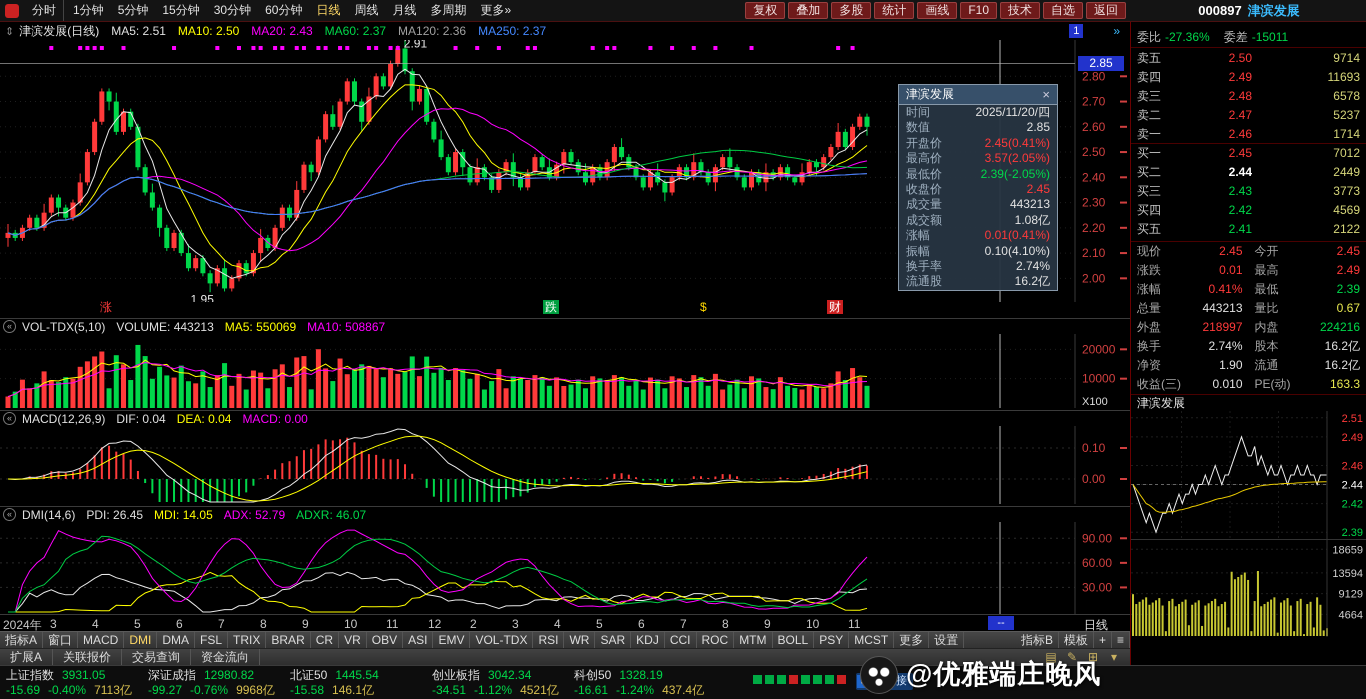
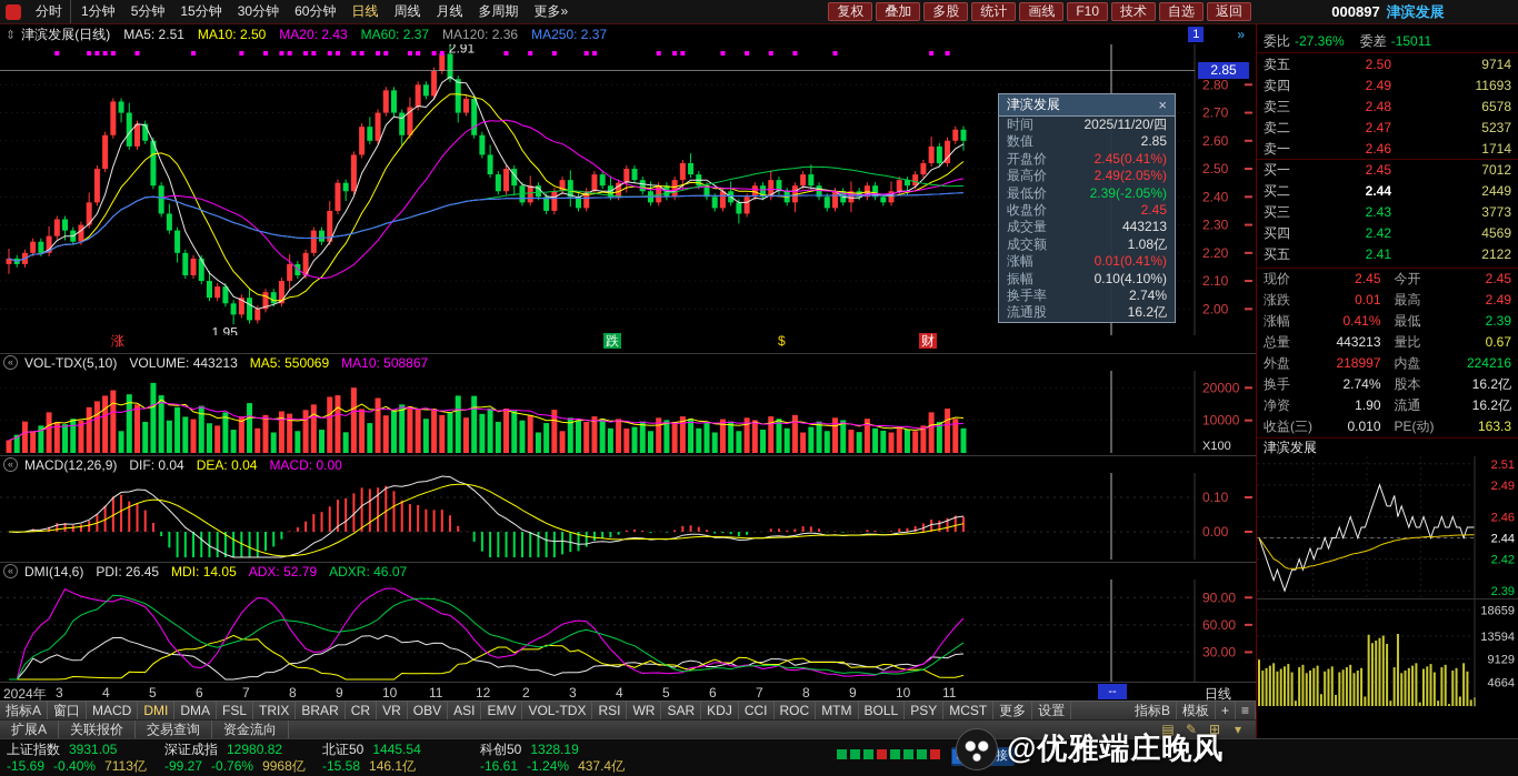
  分时
  1分钟
  5分钟
  15分钟
  30分钟
  60分钟
  日线
  周线
  月线
  多周期
  更多»
  复权
  叠加
  多股
  统计
  画线
  F10
  技术
  自选
  返回
  000897 津滨发展
  ⇕
  津滨发展(日线)
  MA5: 2.51 MA10: 2.50 MA20: 2.43 MA60: 2.37 MA120: 2.36 MA250: 2.37
  1
  »
  2.80
  2.70
  2.60
  2.50
  2.40
  2.30
  2.20
  2.10
  2.00
  2.91
  1.95
  涨
  跌
  $
  财
  «
  VOL-TDX(5,10)
  VOLUME: 443213
  MA5: 550069
  MA10: 508867
  20000
  10000
  X100
  «
  MACD(12,26,9)
  DIF: 0.04
  DEA: 0.04
  MACD: 0.00
  0.10
  0.00
  «
  DMI(14,6)
  PDI: 26.45
  MDI: 14.05
  ADX: 52.79
  ADXR: 46.07
  90.00
  60.00
  30.00
  2024年
  3
  4
  5
  6
  7
  8
  9
  10
  11
  12
  2
  3
  4
  5
  6
  7
  8
  9
  10
  11
  --
  日线
  指标A
  窗口
  MACD
  DMI
  DMA
  FSL
  TRIX
  BRAR
  CR
  VR
  OBV
  ASI
  EMV
  VOL-TDX
  RSI
  WR
  SAR
  KDJ
  CCI
  ROC
  MTM
  BOLL
  PSY
  MCST
  更多
  设置
  指标B
  模板
  +
  ≡
  扩展A
  关联报价
  交易查询
  资金流向
  ▤
  ✎
  ⊞
  ▾
  上证指数
  3931.05
  -15.69
  -0.40%
  7113亿
  深证成指
  12980.82
  -99.27
  -0.76%
  9968亿
  北证50
  1445.54
  -15.58
  146.1亿
- 创业板指
- 3042.34
- -34.51
- -1.12%
- 4521亿
  科创50
  1328.19
  -16.61
  -1.24%
  437.4亿
  委比
  -27.36%
  委差
  -15011
  卖五
  2.50
  9714
  卖四
  2.49
  11693
  卖三
  2.48
  6578
  卖二
  2.47
  5237
  卖一
  2.46
  1714
  买一
  2.45
  7012
  买二
  2.44
  2449
  买三
  2.43
  3773
  买四
  2.42
  4569
  买五
  2.41
  2122
  现价
  2.45
  今开
  2.45
  涨跌
  0.01
  最高
  2.49
  涨幅
  0.41%
  最低
  2.39
  总量
  443213
  量比
  0.67
  外盘
  218997
  内盘
  224216
  换手
  2.74%
  股本
  16.2亿
  净资
  1.90
  流通
  16.2亿
  收益(三)
  0.010
  PE(动)
  163.3
  津滨发展
  2.51
  2.49
  2.46
  2.44
  2.42
  2.39
  18659
  13594
  9129
  4664
  津滨发展
  ×
  时间
  2025/11/20/四
  数值
  2.85
  开盘价
  2.45(0.41%)
  最高价
- 3.57(2.05%)
+ 2.49(2.05%)
  最低价
  2.39(-2.05%)
  收盘价
  2.45
  成交量
  443213
  成交额
  1.08亿
  涨幅
  0.01(0.41%)
  振幅
  0.10(4.10%)
  换手率
  2.74%
  流通股
  16.2亿
  2.85
  @优雅端庄晚风
